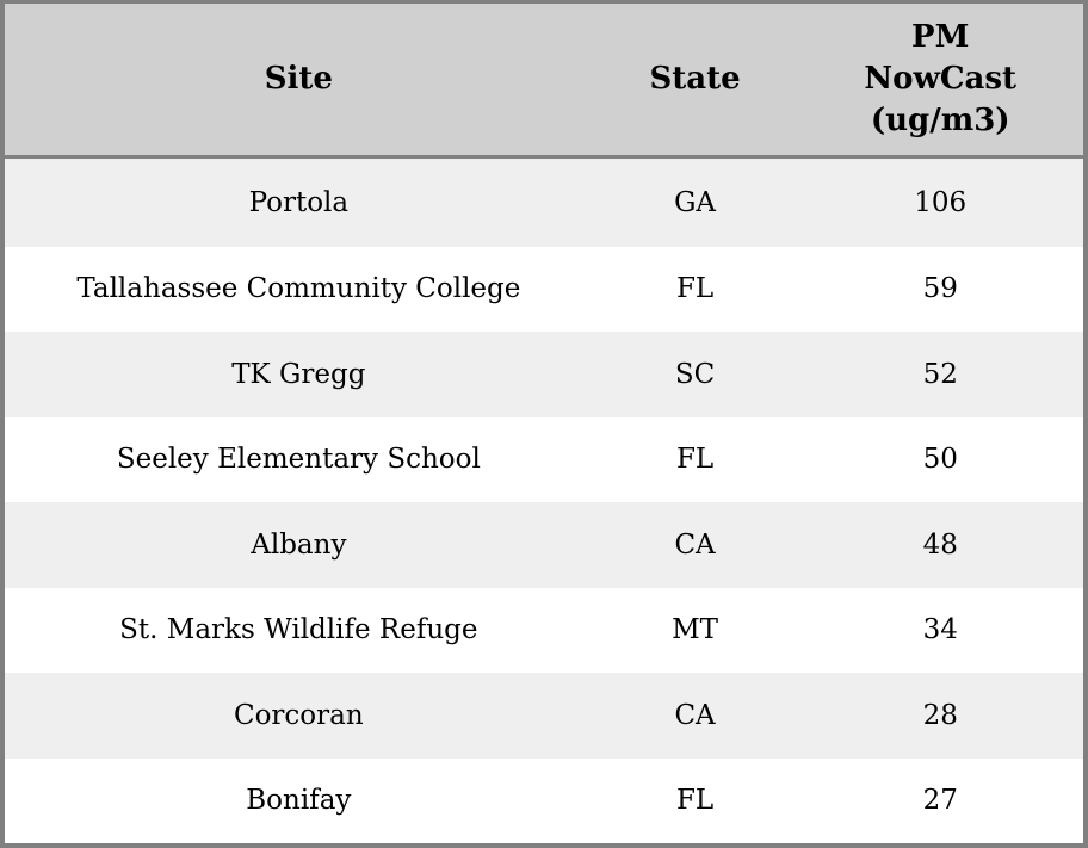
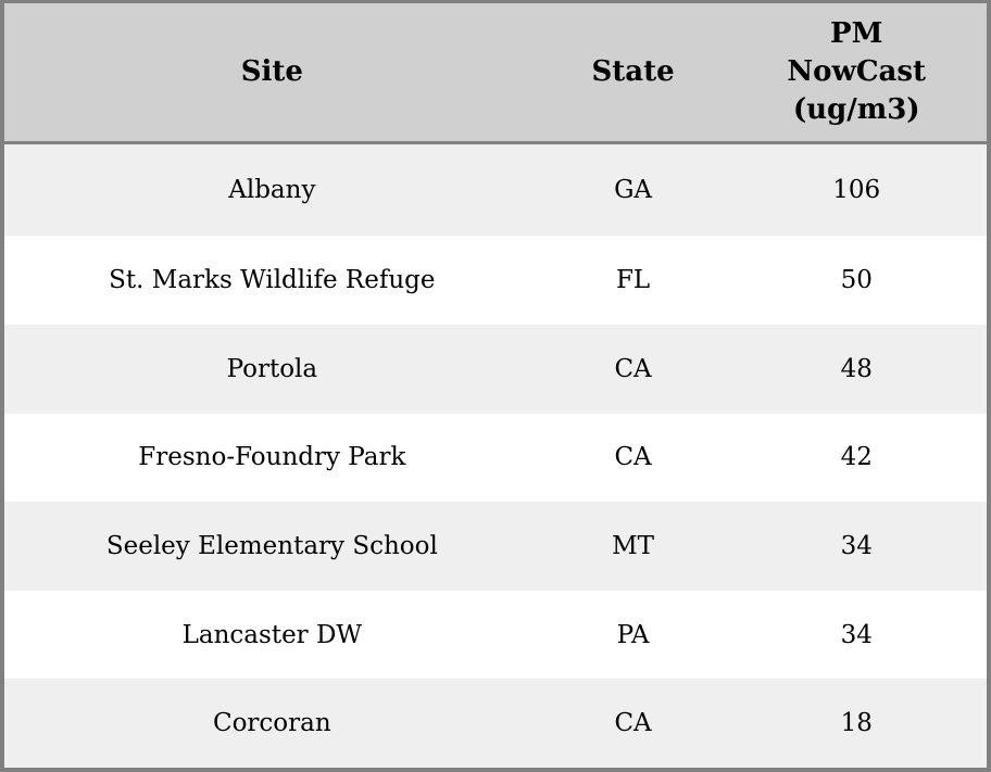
  Site	State	PM NowCast (ug/m3)
- Portola	GA	106
+ Albany	GA	106
- Tallahassee Community College	FL	59
- TK Gregg	SC	52
- Seeley Elementary School	FL	50
+ St. Marks Wildlife Refuge	FL	50
- Albany	CA	48
+ Portola	CA	48
+ Fresno-Foundry Park	CA	42
- St. Marks Wildlife Refuge	MT	34
+ Seeley Elementary School	MT	34
+ Lancaster DW	PA	34
- Corcoran	CA	28
+ Corcoran	CA	18
- Bonifay	FL	27
